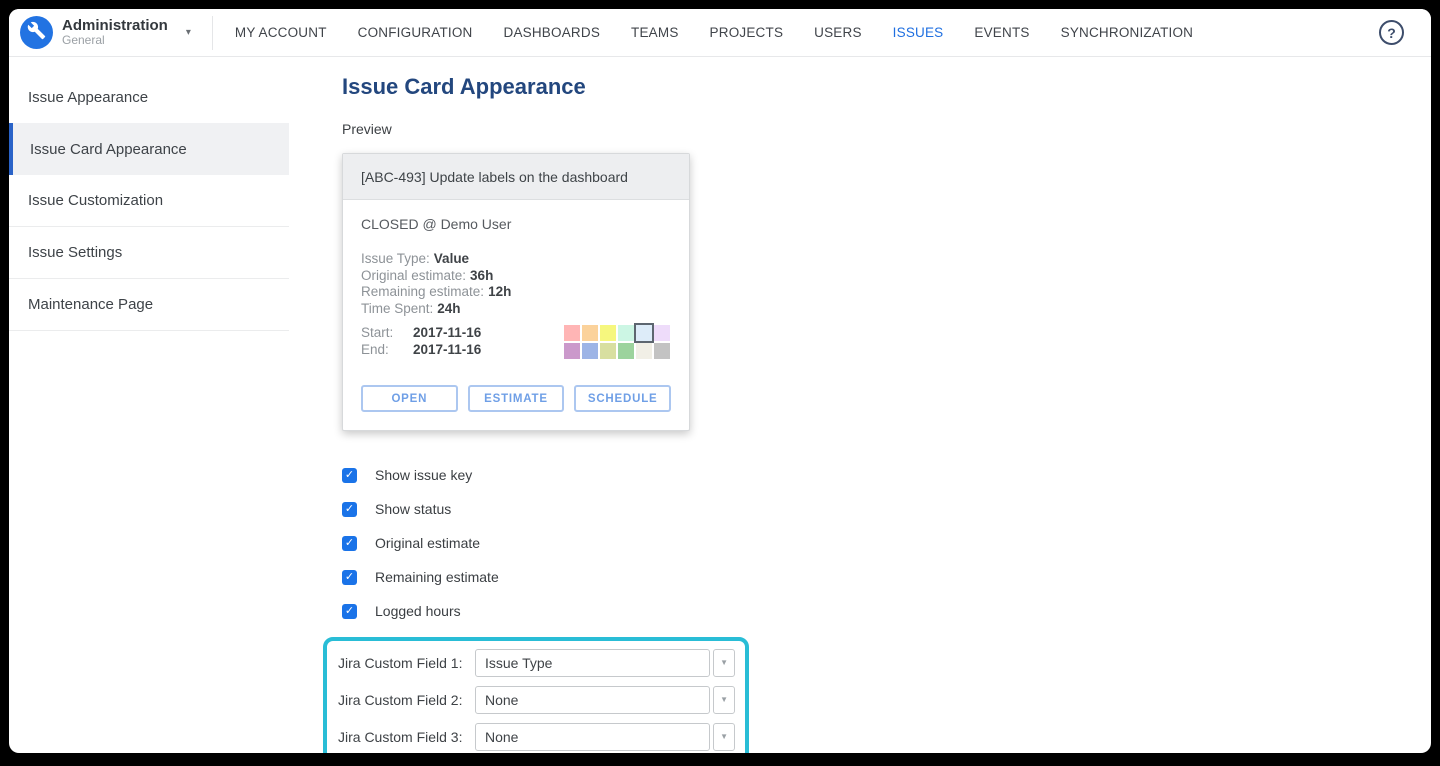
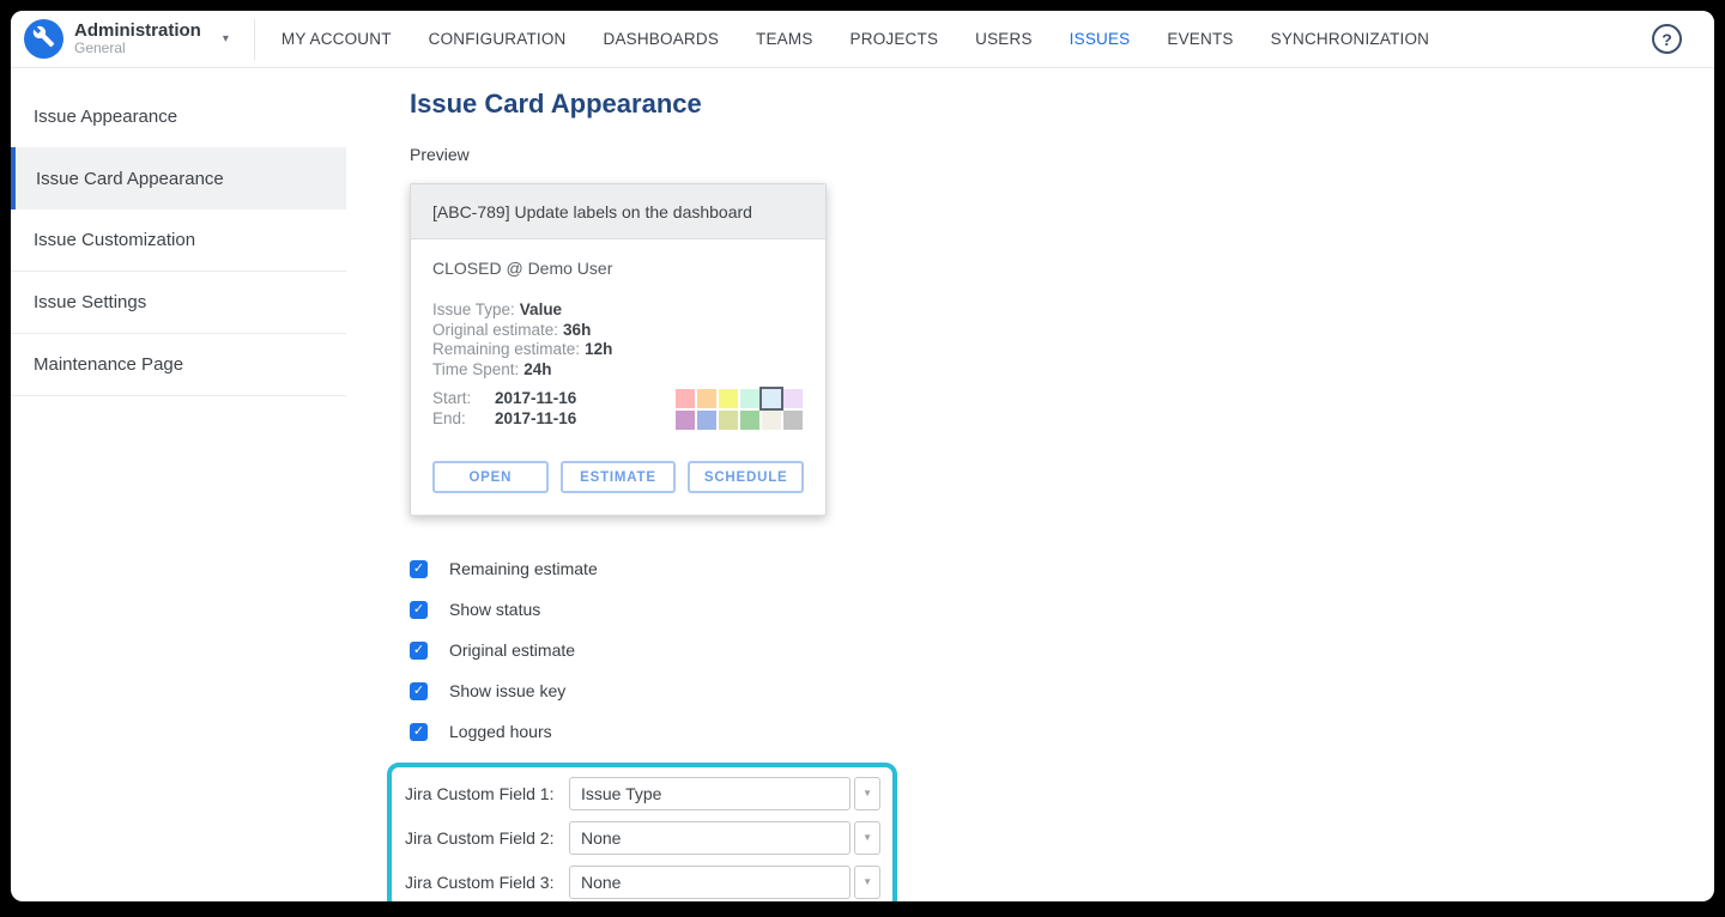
  Administration
  General
  ▾
  MY ACCOUNT
  CONFIGURATION
  DASHBOARDS
  TEAMS
  PROJECTS
  USERS
  ISSUES
  EVENTS
  SYNCHRONIZATION
  ?
  Issue Appearance
  Issue Card Appearance
  Issue Customization
  Issue Settings
  Maintenance Page
  Issue Card Appearance
  Preview
- [ABC-493] Update labels on the dashboard
+ [ABC-789] Update labels on the dashboard
  CLOSED @ Demo User
  Issue Type: Value
  Original estimate: 36h
  Remaining estimate: 12h
  Time Spent: 24h
  Start: 2017-11-16
  End: 2017-11-16
  OPEN
  ESTIMATE
  SCHEDULE
  ✓
- Show issue key
+ Remaining estimate
  ✓
  Show status
  ✓
  Original estimate
  ✓
- Remaining estimate
+ Show issue key
  ✓
  Logged hours
  Jira Custom Field 1:
  Issue Type
  ▼
  Jira Custom Field 2:
  None
  ▼
  Jira Custom Field 3:
  None
  ▼
